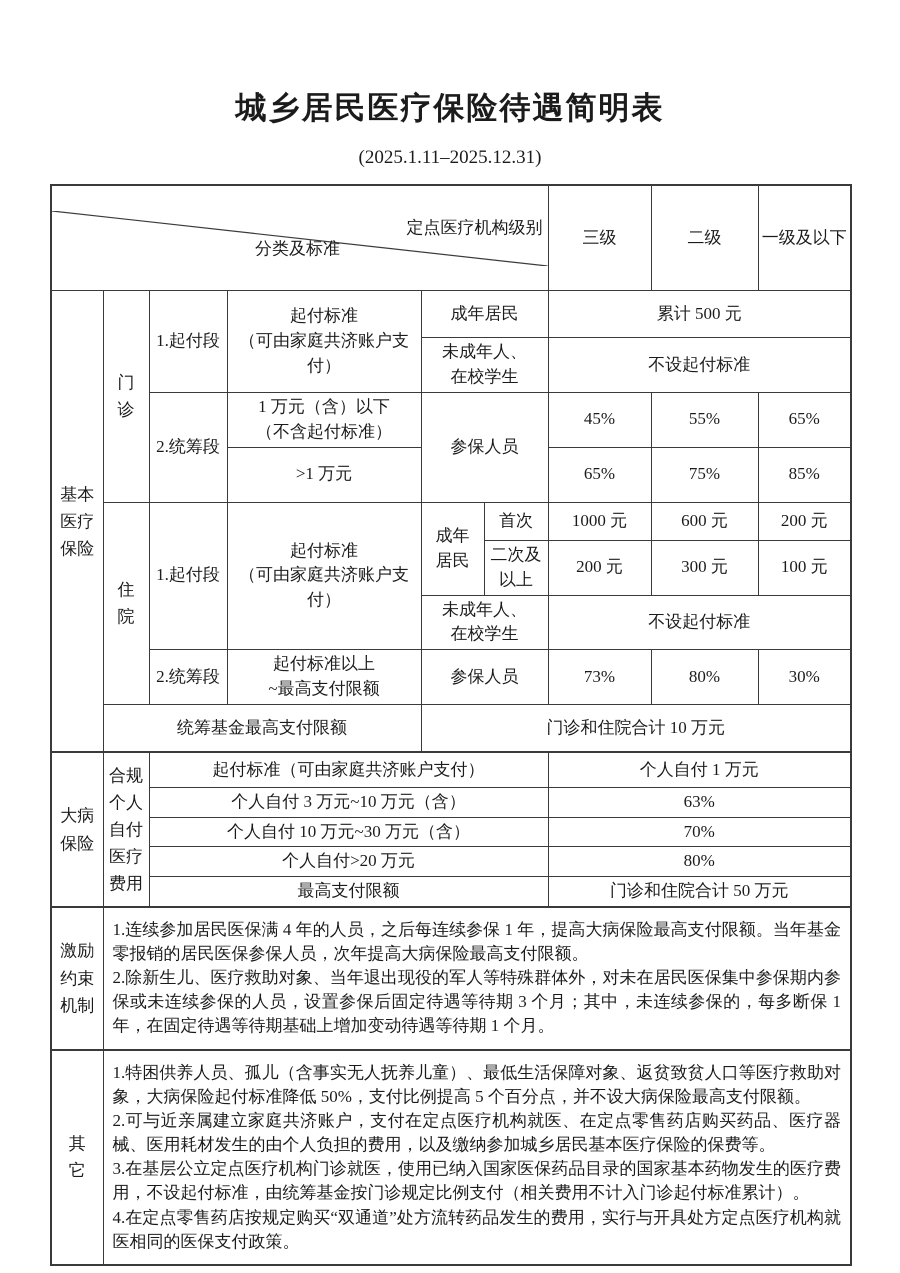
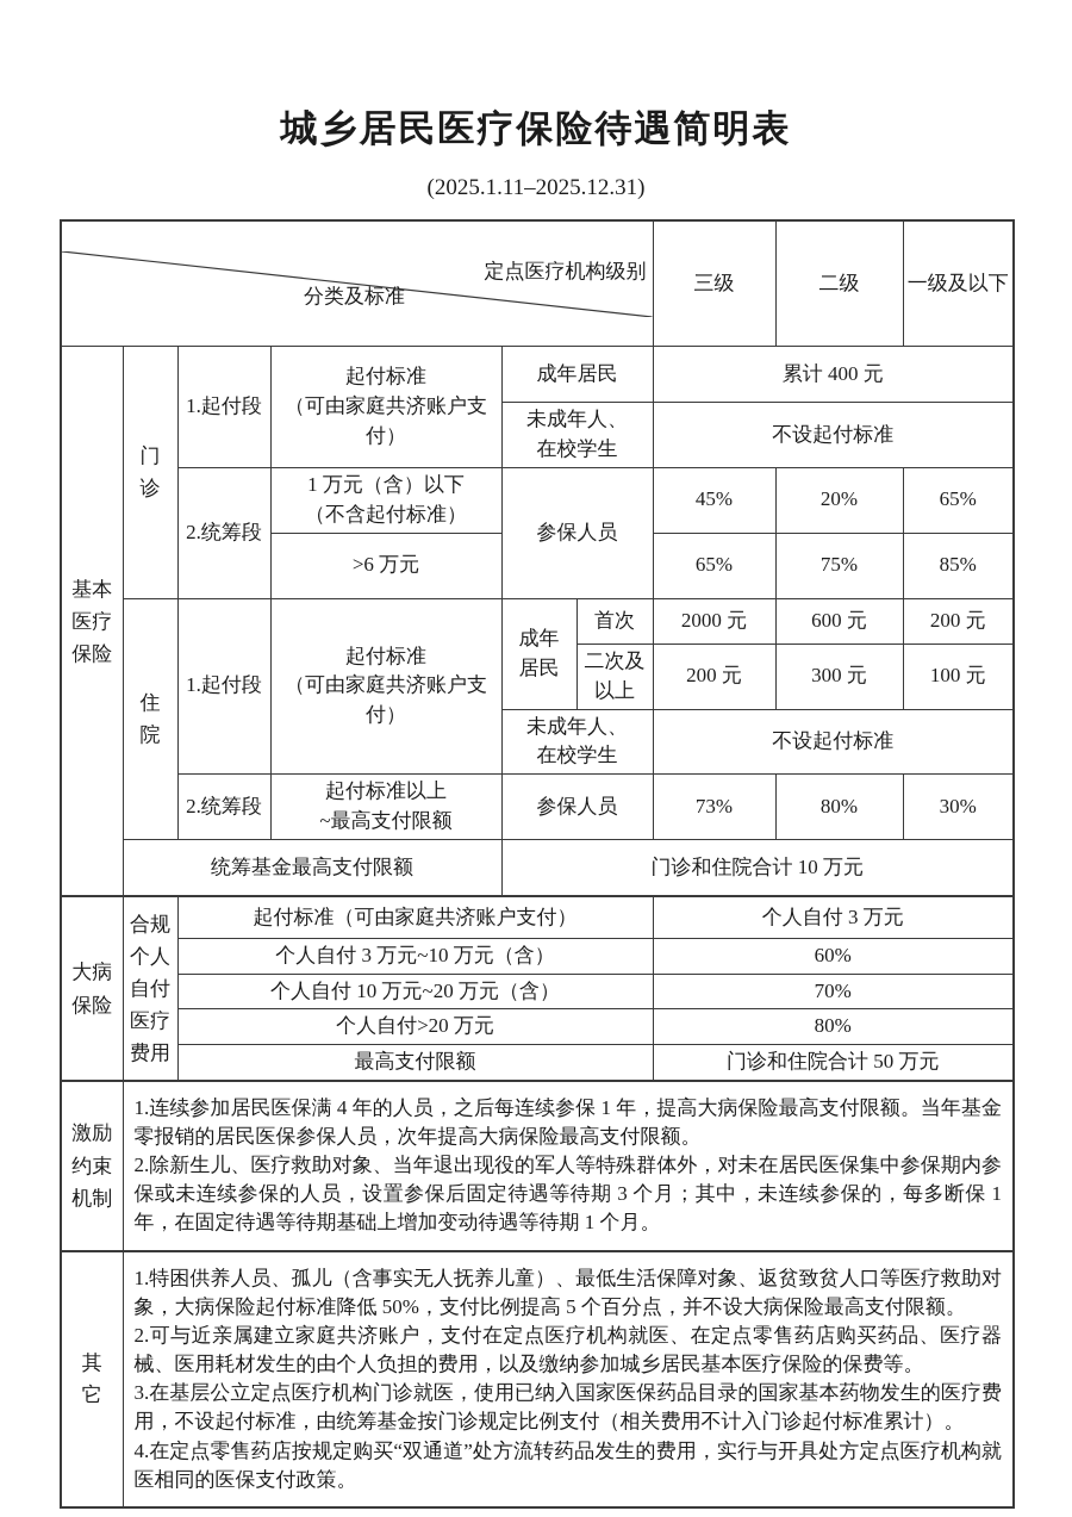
  城乡居民医疗保险待遇简明表
  (2025.1.11–2025.12.31)
  定点医疗机构级别 分类及标准	三级	二级	一级及以下
- 基本 医疗 保险	门 诊	1.起付段	起付标准 （可由家庭共济账户支付）	成年居民	累计 500 元
+ 基本 医疗 保险	门 诊	1.起付段	起付标准 （可由家庭共济账户支付）	成年居民	累计 400 元
  未成年人、 在校学生	不设起付标准
- 2.统筹段	1 万元（含）以下 （不含起付标准）	参保人员	45%	55%	65%
+ 2.统筹段	1 万元（含）以下 （不含起付标准）	参保人员	45%	20%	65%
- >1 万元	65%	75%	85%
+ >6 万元	65%	75%	85%
- 住 院	1.起付段	起付标准 （可由家庭共济账户支付）	成年 居民	首次	1000 元	600 元	200 元
+ 住 院	1.起付段	起付标准 （可由家庭共济账户支付）	成年 居民	首次	2000 元	600 元	200 元
  二次及 以上	200 元	300 元	100 元
  未成年人、 在校学生	不设起付标准
  2.统筹段	起付标准以上 ~最高支付限额	参保人员	73%	80%	30%
  统筹基金最高支付限额	门诊和住院合计 10 万元
- 大病 保险	合规 个人 自付 医疗 费用	起付标准（可由家庭共济账户支付）	个人自付 1 万元
+ 大病 保险	合规 个人 自付 医疗 费用	起付标准（可由家庭共济账户支付）	个人自付 3 万元
- 个人自付 3 万元~10 万元（含）	63%
+ 个人自付 3 万元~10 万元（含）	60%
- 个人自付 10 万元~30 万元（含）	70%
+ 个人自付 10 万元~20 万元（含）	70%
  个人自付>20 万元	80%
  最高支付限额	门诊和住院合计 50 万元
  激励 约束 机制	1.连续参加居民医保满 4 年的人员，之后每连续参保 1 年，提高大病保险最高支付限额。当年基金零报销的居民医保参保人员，次年提高大病保险最高支付限额。 2.除新生儿、医疗救助对象、当年退出现役的军人等特殊群体外，对未在居民医保集中参保期内参保或未连续参保的人员，设置参保后固定待遇等待期 3 个月；其中，未连续参保的，每多断保 1 年，在固定待遇等待期基础上增加变动待遇等待期 1 个月。
  其 它	1.特困供养人员、孤儿（含事实无人抚养儿童）、最低生活保障对象、返贫致贫人口等医疗救助对象，大病保险起付标准降低 50%，支付比例提高 5 个百分点，并不设大病保险最高支付限额。 2.可与近亲属建立家庭共济账户，支付在定点医疗机构就医、在定点零售药店购买药品、医疗器械、医用耗材发生的由个人负担的费用，以及缴纳参加城乡居民基本医疗保险的保费等。 3.在基层公立定点医疗机构门诊就医，使用已纳入国家医保药品目录的国家基本药物发生的医疗费用，不设起付标准，由统筹基金按门诊规定比例支付（相关费用不计入门诊起付标准累计）。 4.在定点零售药店按规定购买“双通道”处方流转药品发生的费用，实行与开具处方定点医疗机构就医相同的医保支付政策。
